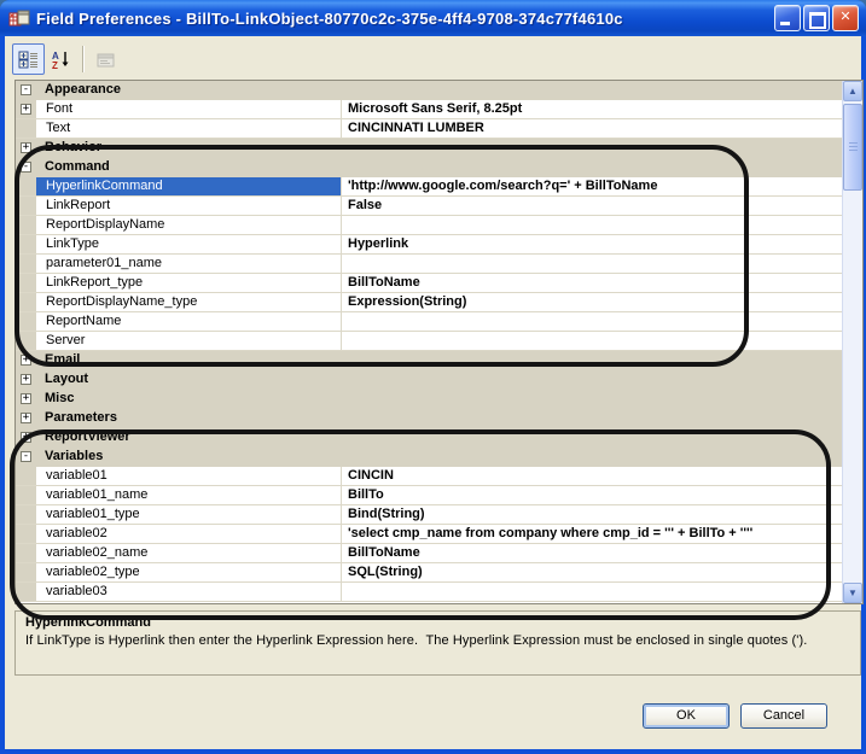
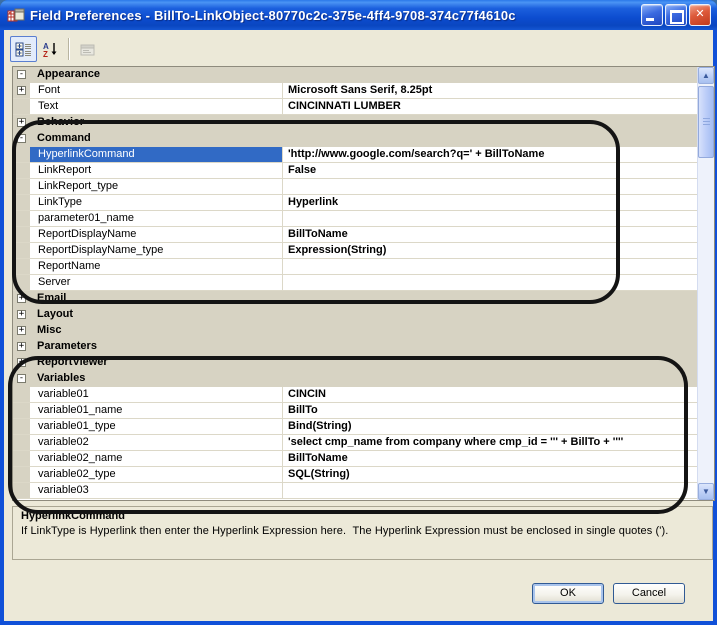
  Field Preferences - BillTo-LinkObject-80770c2c-375e-4ff4-9708-374c77f4610c
  ✕
  A
  Z
  -
  Appearance
  +
  Font
  Microsoft Sans Serif, 8.25pt
  Text
  CINCINNATI LUMBER
  +
  Behavior
  -
  Command
  HyperlinkCommand
  'http://www.google.com/search?q=' + BillToName
  LinkReport
  False
- ReportDisplayName
+ LinkReport_type
  LinkType
  Hyperlink
  parameter01_name
- LinkReport_type
+ ReportDisplayName
  BillToName
  ReportDisplayName_type
  Expression(String)
  ReportName
  Server
  +
  Email
  +
  Layout
  +
  Misc
  +
  Parameters
  +
  ReportViewer
  -
  Variables
  variable01
  CINCIN
  variable01_name
  BillTo
  variable01_type
  Bind(String)
  variable02
  'select cmp_name from company where cmp_id = ''' + BillTo + ''''
  variable02_name
  BillToName
  variable02_type
  SQL(String)
  variable03
  ▲
  ▼
  HyperlinkCommand
  If LinkType is Hyperlink then enter the Hyperlink Expression here. The Hyperlink Expression must be enclosed in single quotes (').
  OK
  Cancel
